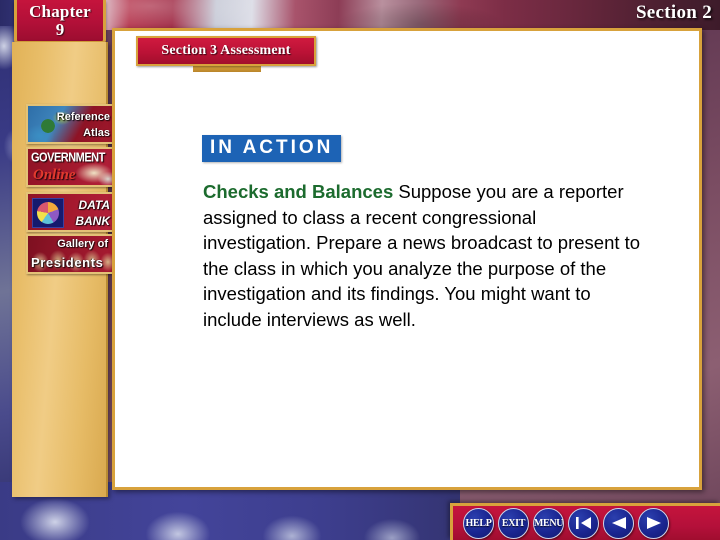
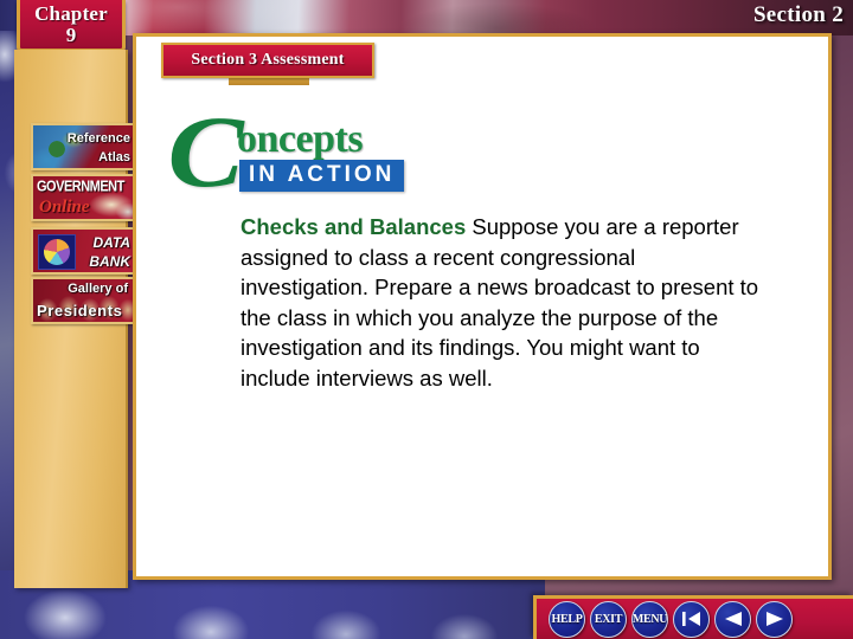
  Chapter
  9
  Section 2
  Reference
  Atlas
  GOVERNMENT
  Online
  DATA
  BANK
  Gallery of
  Presidents
  Section 3 Assessment
+ C
+ oncepts
  IN ACTION
  Checks and Balances Suppose you are a reporter assigned to class a recent congressional investigation. Prepare a news broadcast to present to the class in which you analyze the purpose of the investigation and its findings. You might want to include interviews as well.
  HELP
  EXIT
  MENU
